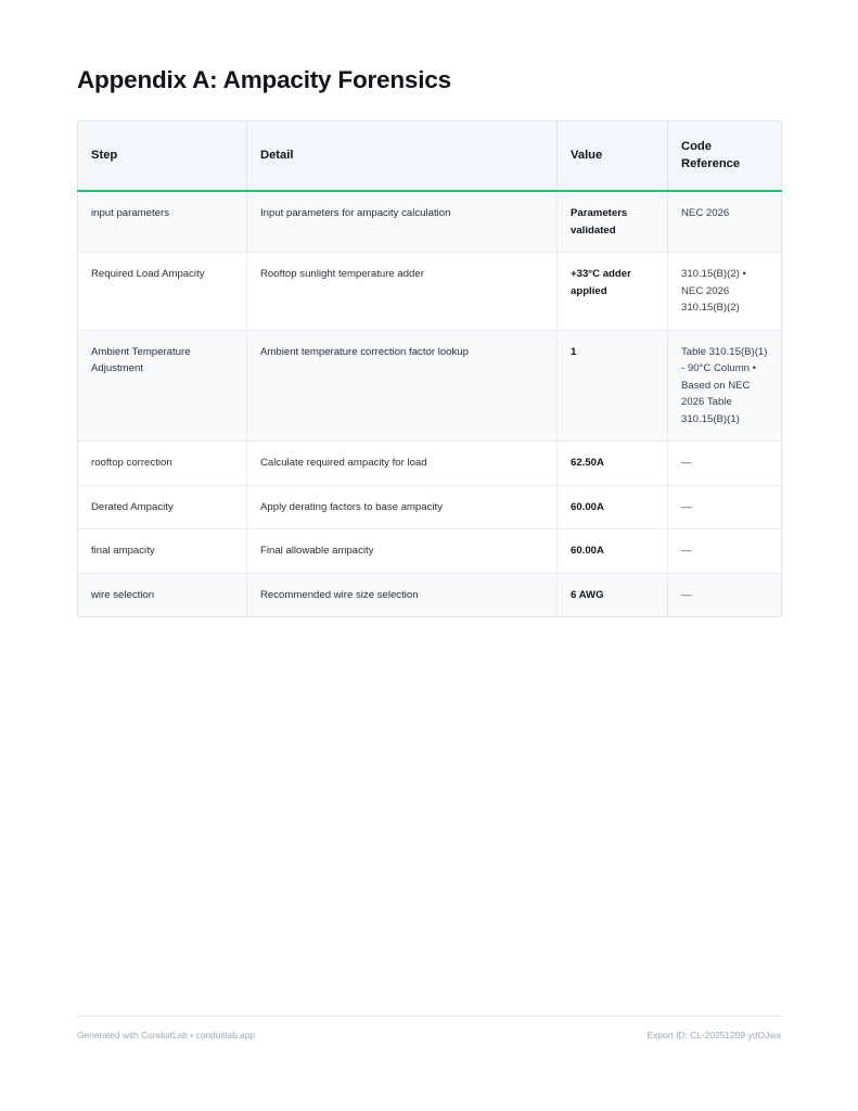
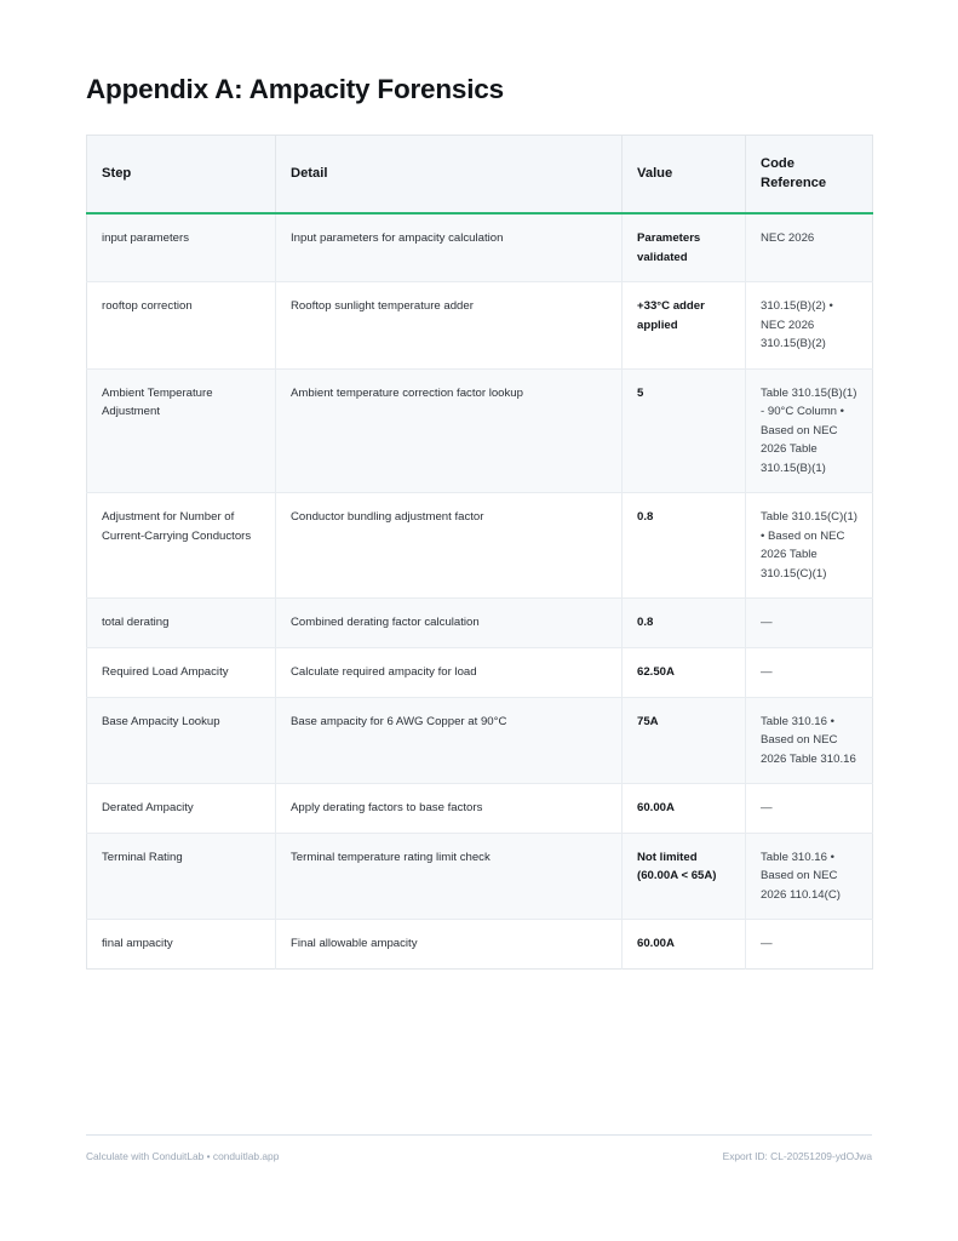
  Appendix A: Ampacity Forensics
  Step	Detail	Value	Code Reference
  input parameters	Input parameters for ampacity calculation	Parameters validated	NEC 2026
- Required Load Ampacity	Rooftop sunlight temperature adder	+33°C adder applied	310.15(B)(2) • NEC 2026 310.15(B)(2)
+ rooftop correction	Rooftop sunlight temperature adder	+33°C adder applied	310.15(B)(2) • NEC 2026 310.15(B)(2)
- Ambient Temperature Adjustment	Ambient temperature correction factor lookup	1	Table 310.15(B)(1) - 90°C Column • Based on NEC 2026 Table 310.15(B)(1)
+ Ambient Temperature Adjustment	Ambient temperature correction factor lookup	5	Table 310.15(B)(1) - 90°C Column • Based on NEC 2026 Table 310.15(B)(1)
+ Adjustment for Number of Current-Carrying Conductors	Conductor bundling adjustment factor	0.8	Table 310.15(C)(1) • Based on NEC 2026 Table 310.15(C)(1)
+ total derating	Combined derating factor calculation	0.8	—
- rooftop correction	Calculate required ampacity for load	62.50A	—
+ Required Load Ampacity	Calculate required ampacity for load	62.50A	—
+ Base Ampacity Lookup	Base ampacity for 6 AWG Copper at 90°C	75A	Table 310.16 • Based on NEC 2026 Table 310.16
- Derated Ampacity	Apply derating factors to base ampacity	60.00A	—
+ Derated Ampacity	Apply derating factors to base factors	60.00A	—
+ Terminal Rating	Terminal temperature rating limit check	Not limited (60.00A < 65A)	Table 310.16 • Based on NEC 2026 110.14(C)
  final ampacity	Final allowable ampacity	60.00A	—
- wire selection	Recommended wire size selection	6 AWG	—
- Generated with ConduitLab • conduitlab.app
+ Calculate with ConduitLab • conduitlab.app
  Export ID: CL-20251209-ydOJwa
